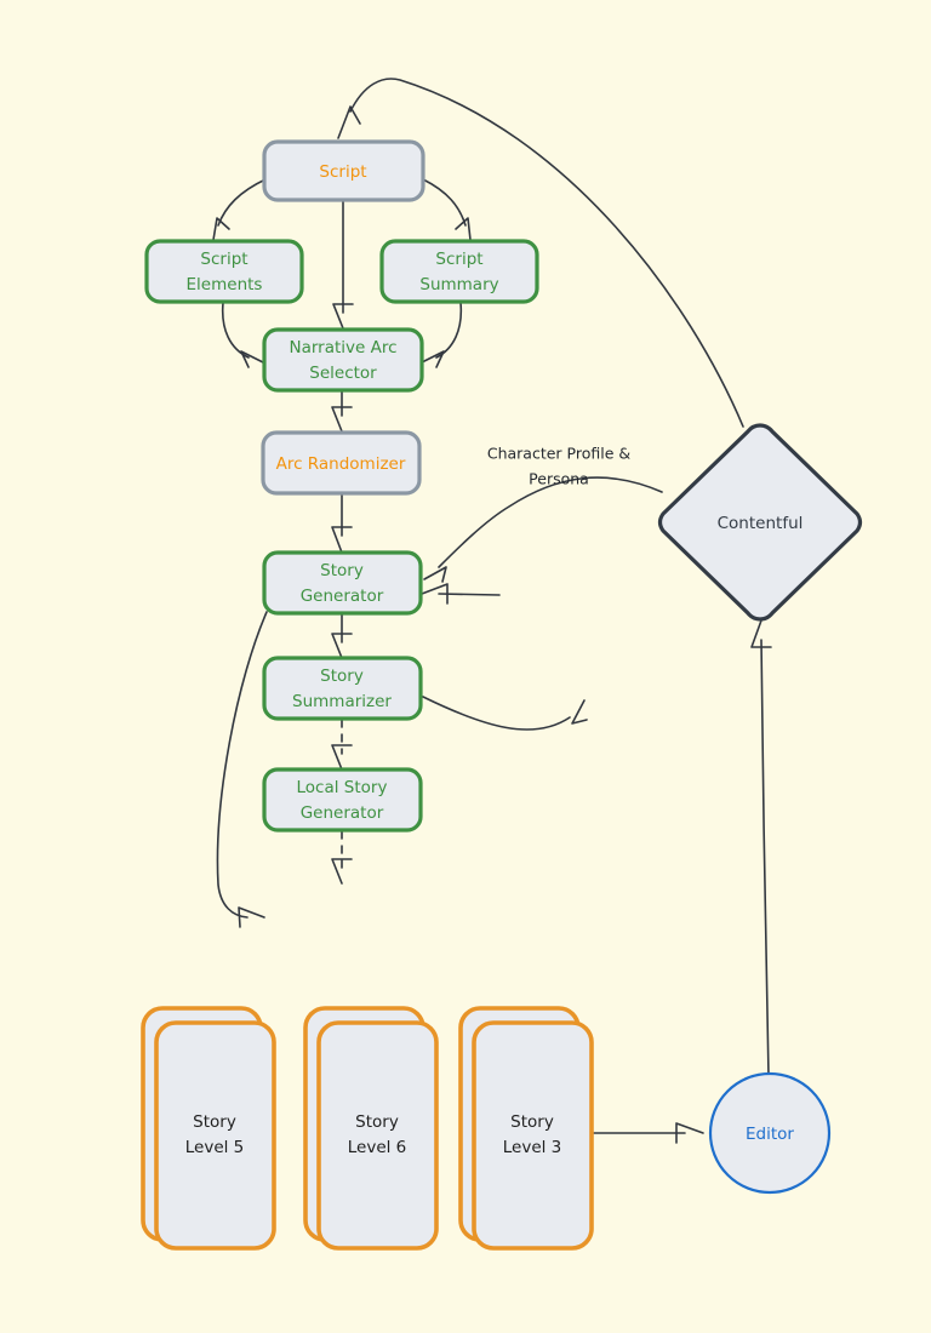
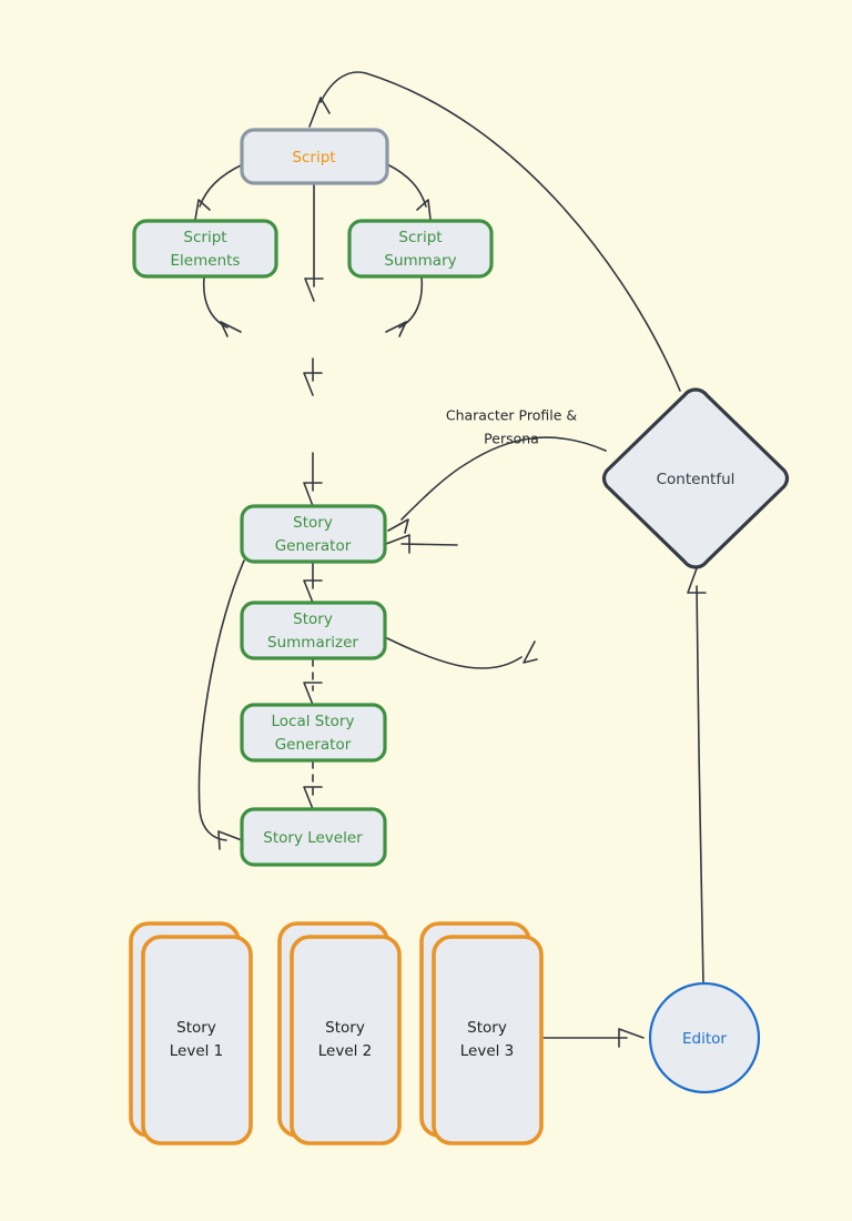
  Character Profile &
  Persona
  Script
  Script
  Elements
  Script
  Summary
- Narrative Arc
- Selector
- Arc Randomizer
  Story
  Generator
  Story
  Summarizer
  Local Story
  Generator
+ Story Leveler
  Contentful
  Story
- Level 5
+ Level 1
  Story
- Level 6
+ Level 2
  Story
  Level 3
  Editor
